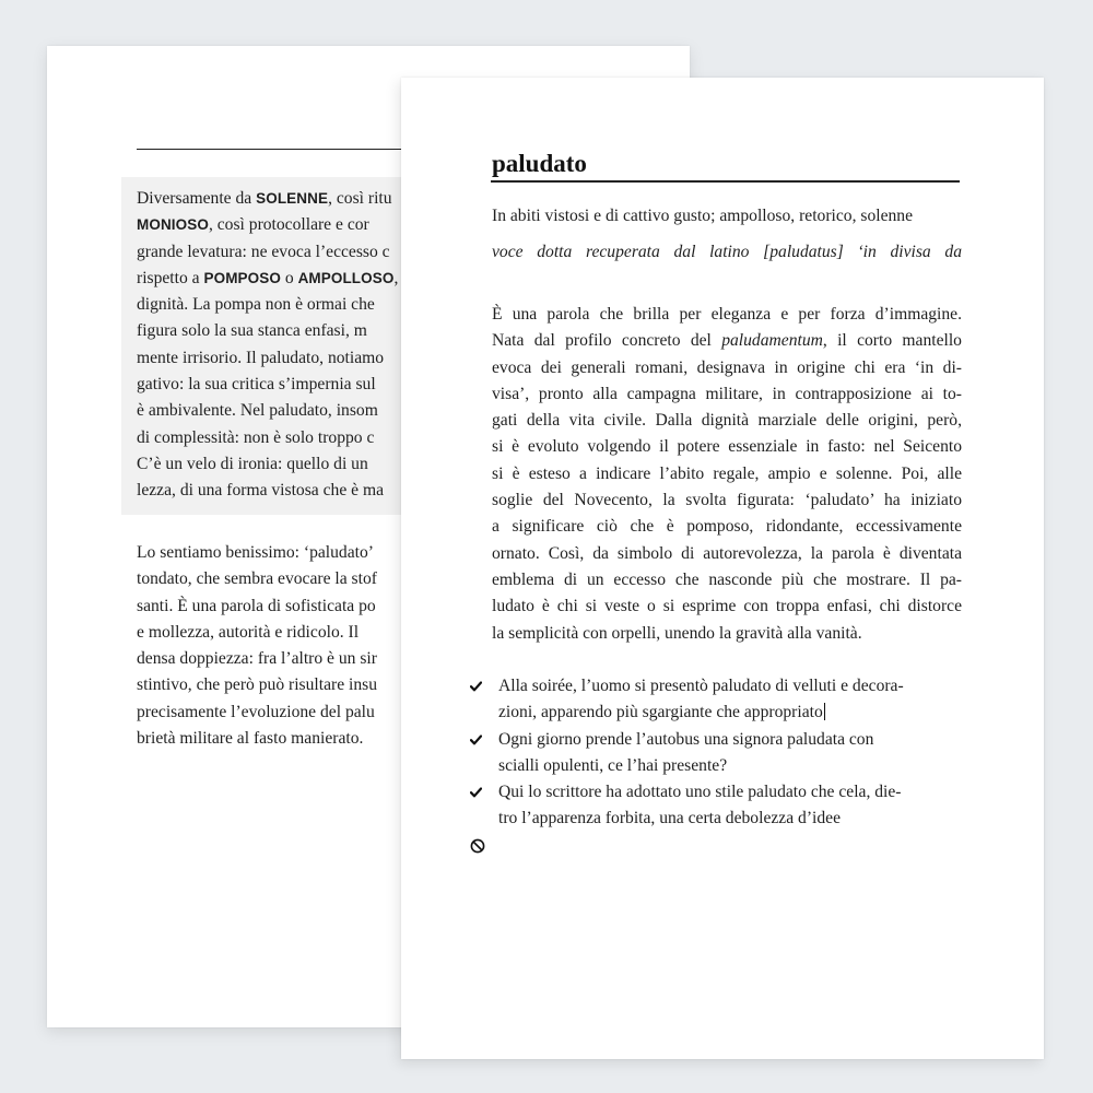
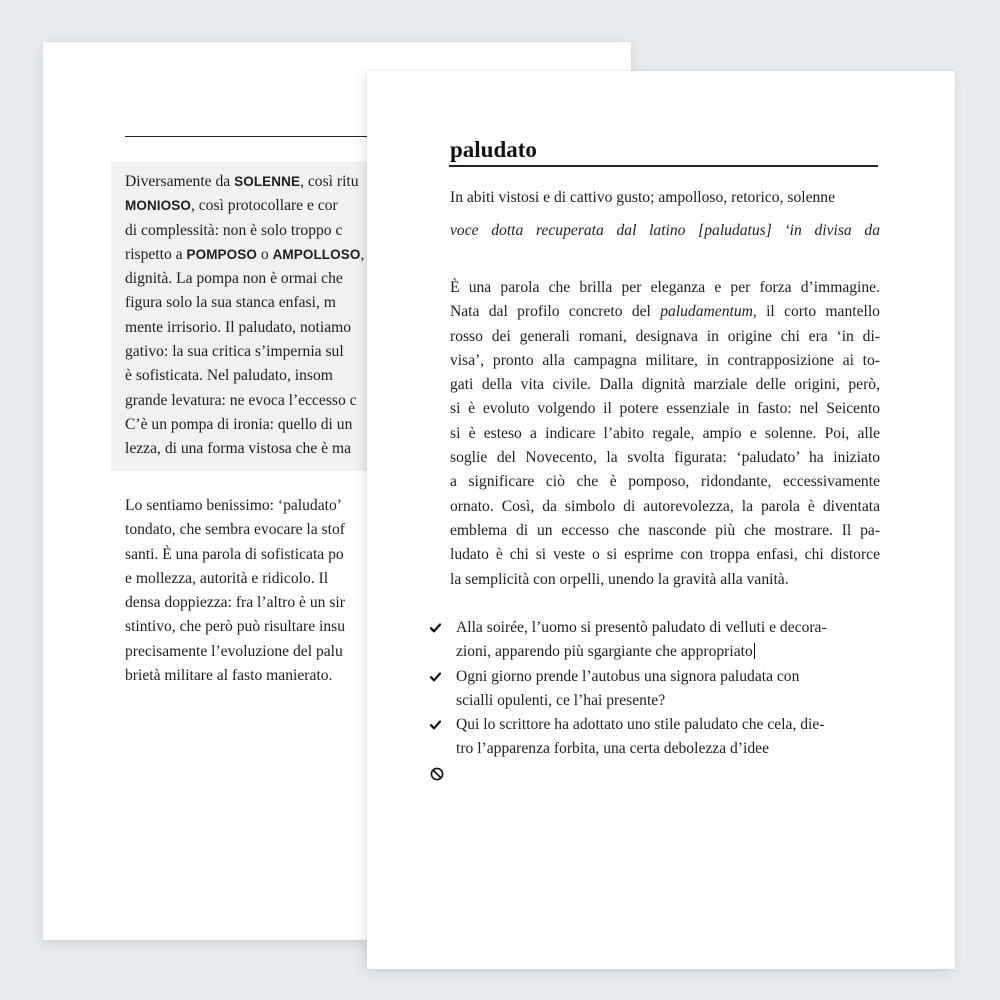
  Diversamente da SOLENNE, così ritu
  MONIOSO, così protocollare e cor
- grande levatura: ne evoca l’eccesso c
+ di complessità: non è solo troppo c
  rispetto a POMPOSO o AMPOLLOSO,
  dignità. La pompa non è ormai che
  figura solo la sua stanca enfasi, m
  mente irrisorio. Il paludato, notiamo
  gativo: la sua critica s’impernia sul
- è ambivalente. Nel paludato, insom
+ è sofisticata. Nel paludato, insom
- di complessità: non è solo troppo c
+ grande levatura: ne evoca l’eccesso c
- C’è un velo di ironia: quello di un
+ C’è un pompa di ironia: quello di un
  lezza, di una forma vistosa che è ma
  Lo sentiamo benissimo: ‘paludato’
  tondato, che sembra evocare la stof
  santi. È una parola di sofisticata po
  e mollezza, autorità e ridicolo. Il
  densa doppiezza: fra l’altro è un sir
  stintivo, che però può risultare insu
  precisamente l’evoluzione del palu
  brietà militare al fasto manierato.
  paludato
  In abiti vistosi e di cattivo gusto; ampolloso, retorico, solenne
  voce dotta recuperata dal latino [paludatus] ‘in divisa da
  È una parola che brilla per eleganza e per forza d’immagine.
  Nata dal profilo concreto del paludamentum, il corto mantello
- evoca dei generali romani, designava in origine chi era ‘in di-
+ rosso dei generali romani, designava in origine chi era ‘in di-
  visa’, pronto alla campagna militare, in contrapposizione ai to-
  gati della vita civile. Dalla dignità marziale delle origini, però,
  si è evoluto volgendo il potere essenziale in fasto: nel Seicento
  si è esteso a indicare l’abito regale, ampio e solenne. Poi, alle
  soglie del Novecento, la svolta figurata: ‘paludato’ ha iniziato
  a significare ciò che è pomposo, ridondante, eccessivamente
  ornato. Così, da simbolo di autorevolezza, la parola è diventata
  emblema di un eccesso che nasconde più che mostrare. Il pa-
  ludato è chi si veste o si esprime con troppa enfasi, chi distorce
  la semplicità con orpelli, unendo la gravità alla vanità.
  Alla soirée, l’uomo si presentò paludato di velluti e decora-
  zioni, apparendo più sgargiante che appropriato
  Ogni giorno prende l’autobus una signora paludata con
  scialli opulenti, ce l’hai presente?
  Qui lo scrittore ha adottato uno stile paludato che cela, die-
  tro l’apparenza forbita, una certa debolezza d’idee
